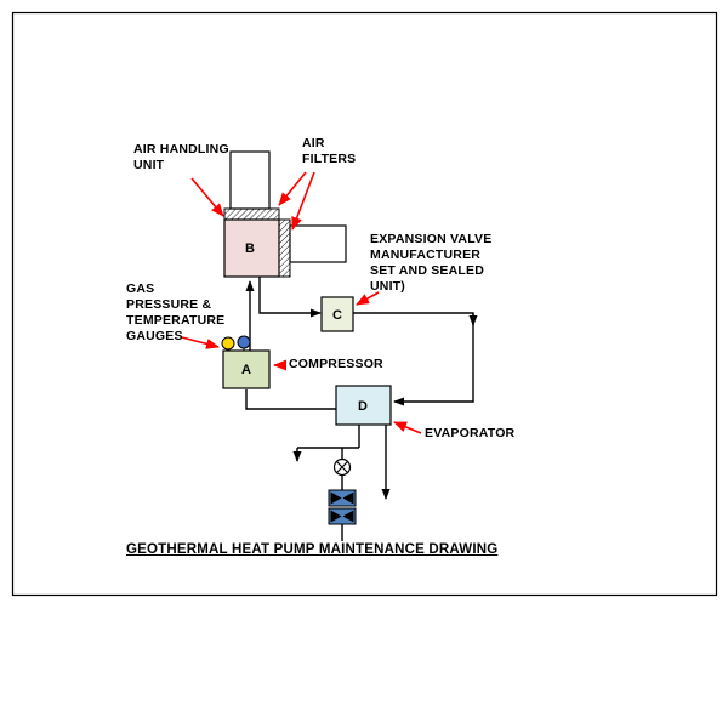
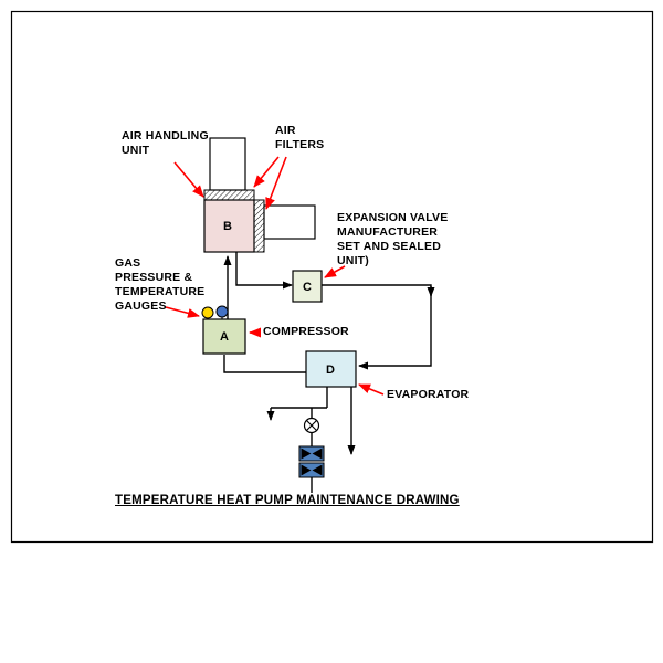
  B
  C
  A
  D
  AIR HANDLING
  UNIT
  AIR
  FILTERS
  EXPANSION VALVE
  MANUFACTURER
  SET AND SEALED
  UNIT)
  GAS
  PRESSURE &
  TEMPERATURE
  GAUGES
  COMPRESSOR
  EVAPORATOR
- GEOTHERMAL HEAT PUMP MAINTENANCE DRAWING
+ TEMPERATURE HEAT PUMP MAINTENANCE DRAWING
